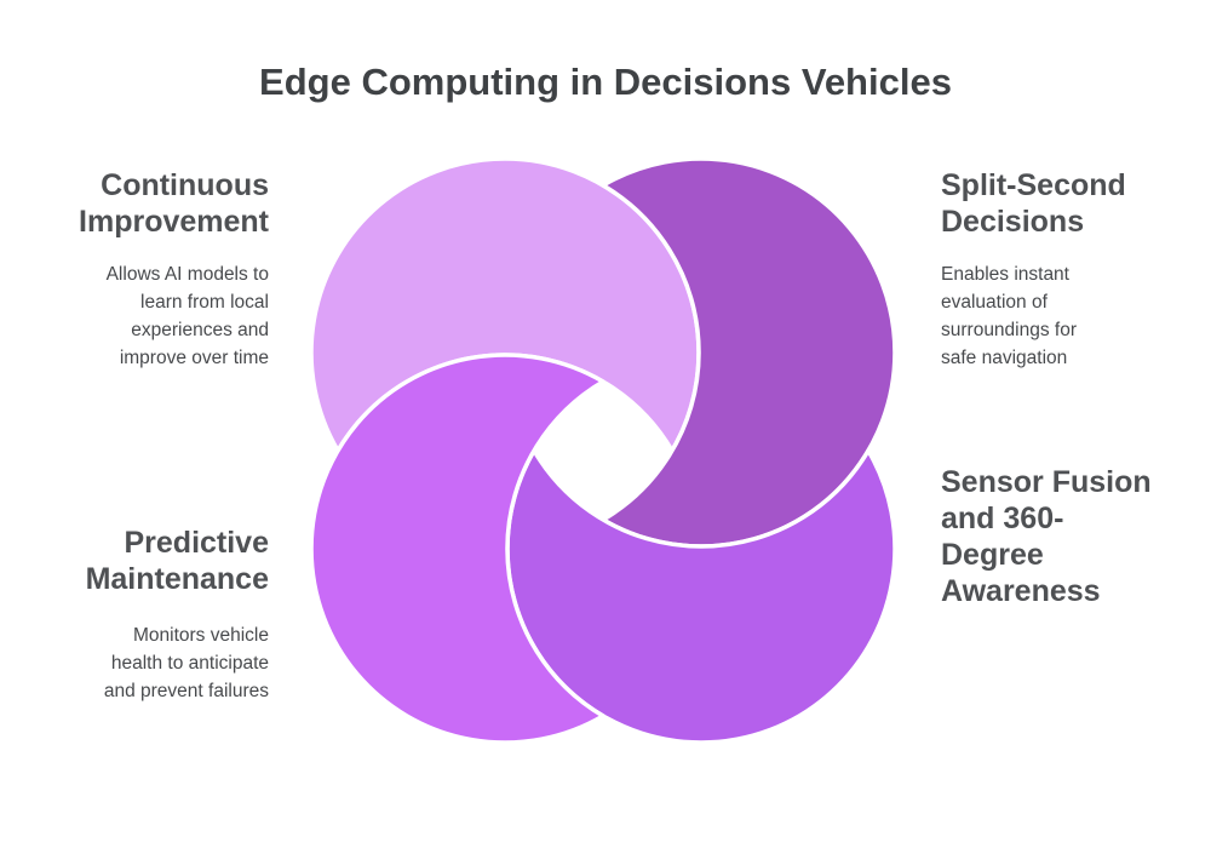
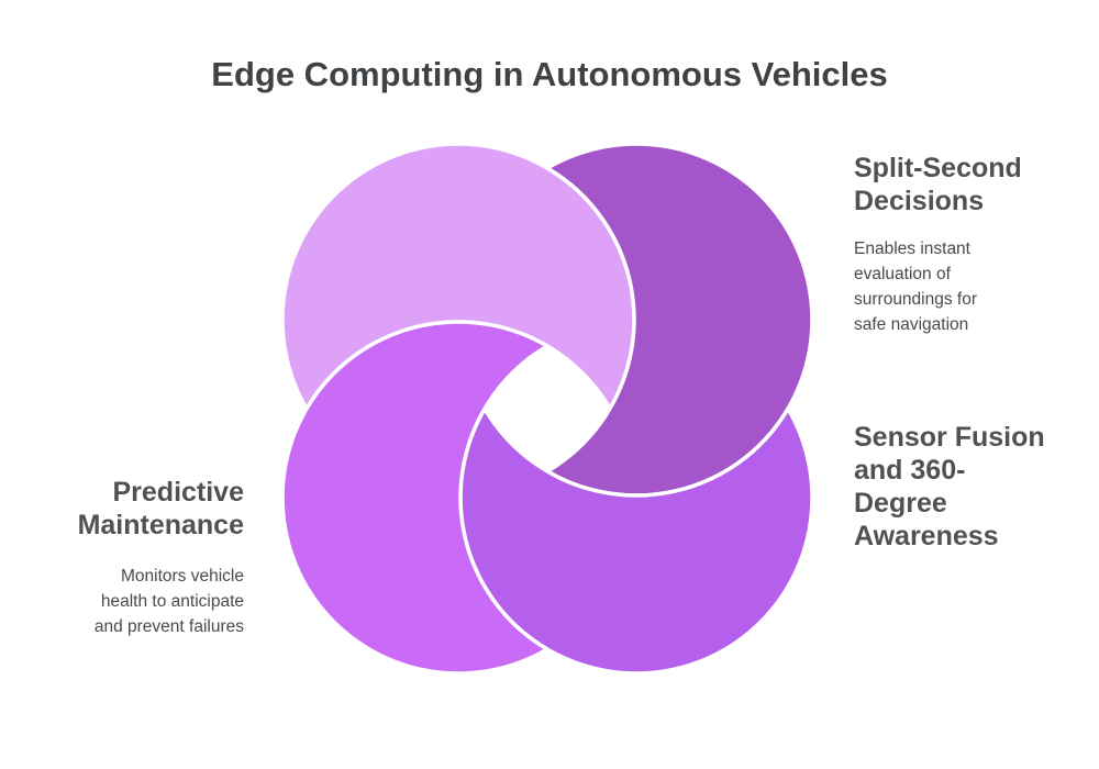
- Edge Computing in Decisions Vehicles
+ Edge Computing in Autonomous Vehicles
- Continuous
- Improvement
- Allows AI models to
- learn from local
- experiences and
- improve over time
  Split-Second
  Decisions
  Enables instant
  evaluation of
  surroundings for
  safe navigation
  Predictive
  Maintenance
  Monitors vehicle
  health to anticipate
  and prevent failures
  Sensor Fusion
  and 360-
  Degree
  Awareness
